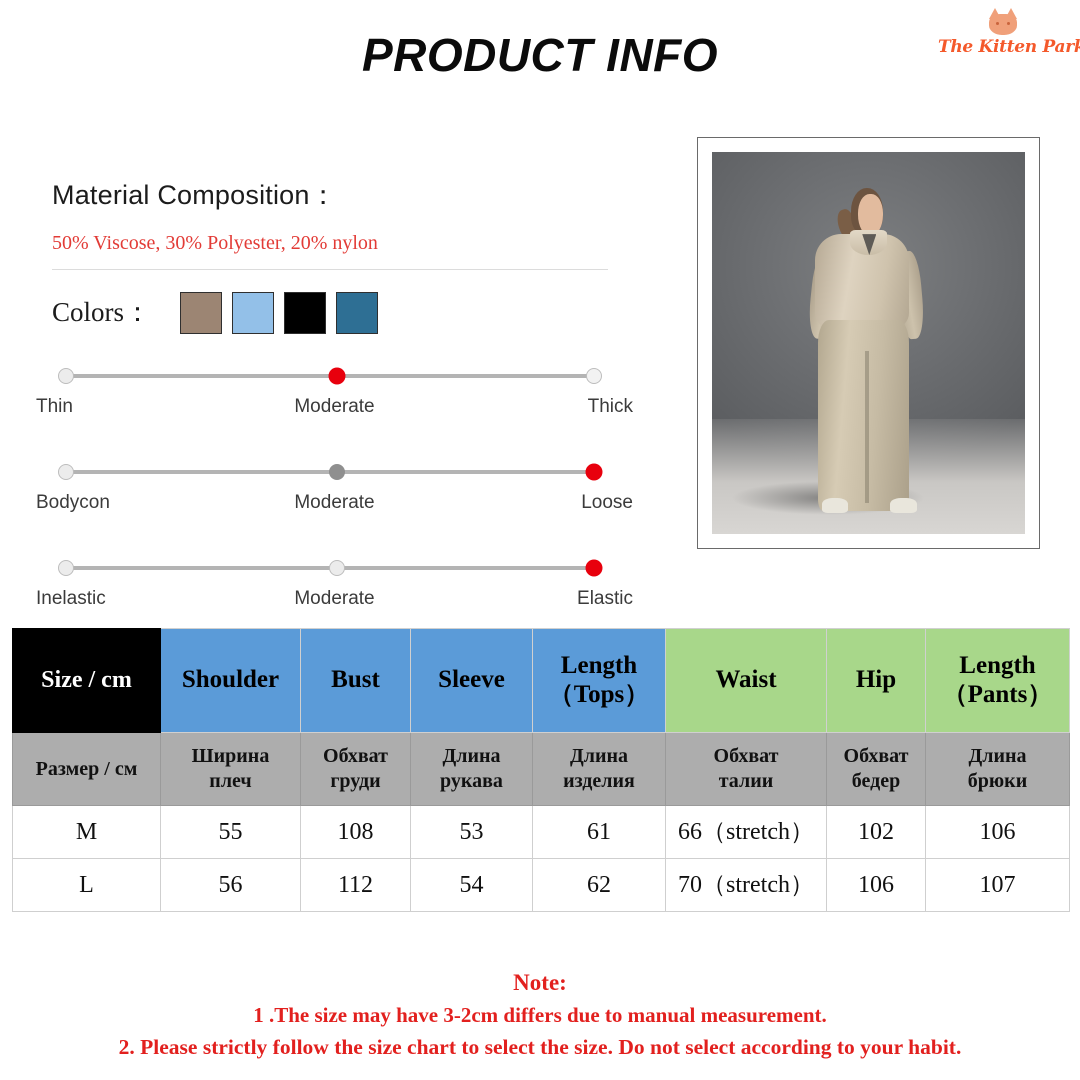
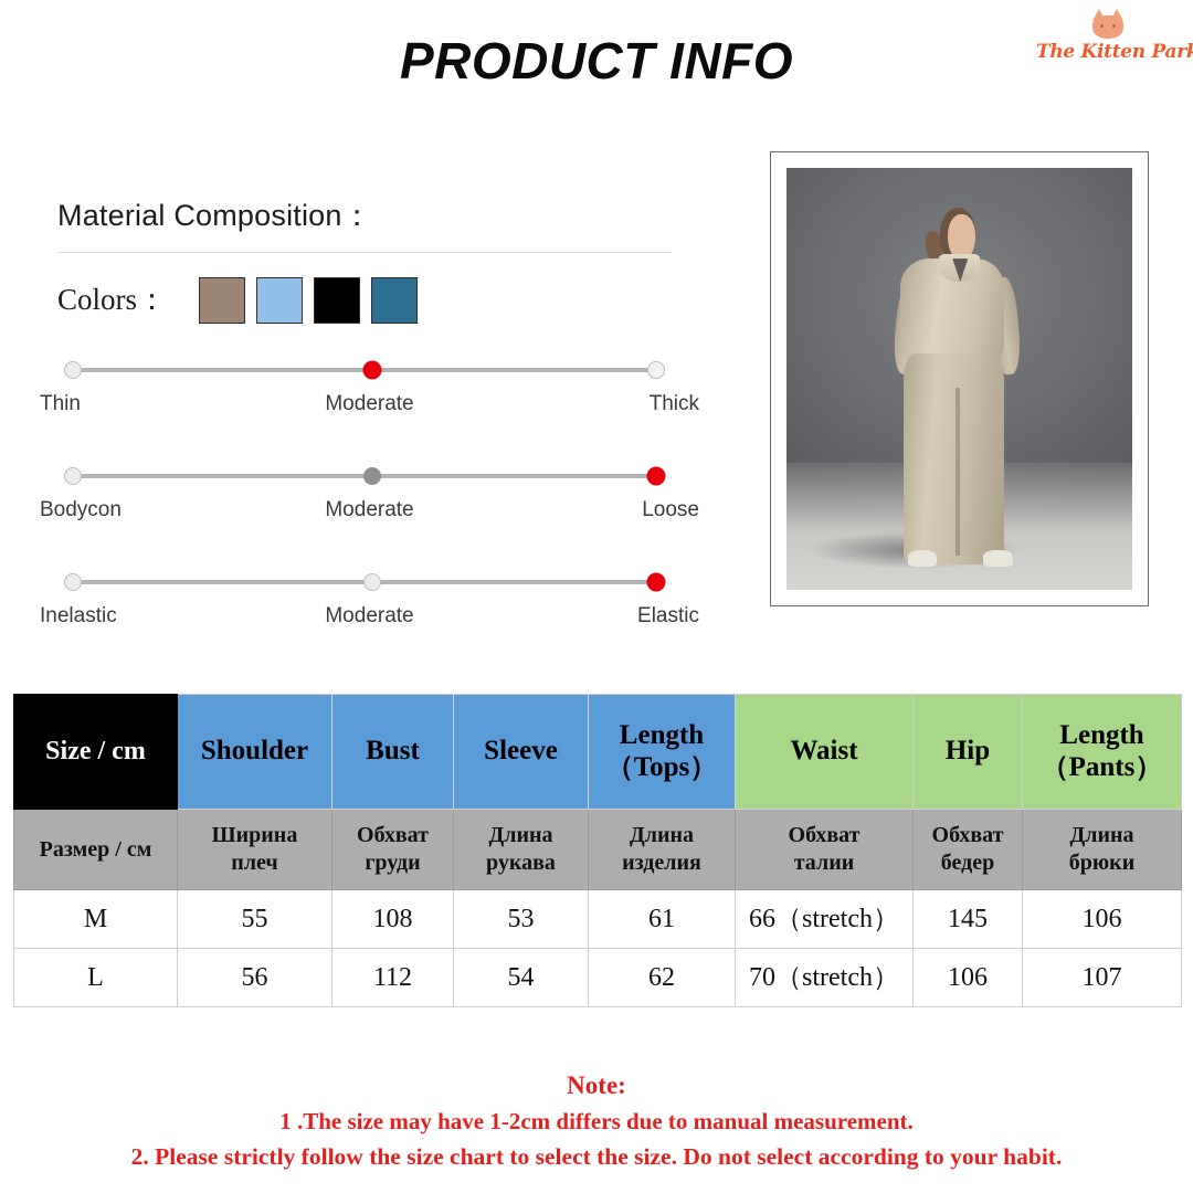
  PRODUCT INFO
  The Kitten Par
  Material Composition：
- 50% Viscose, 30% Polyester, 20% nylon
  Colors：
  Thin
  Moderate
  Thick
  Bodycon
  Moderate
  Loose
  Inelastic
  Moderate
  Elastic
  Size / cm	Shoulder	Bust	Sleeve	Length （Tops）	Waist	Hip	Length （Pants）
  Размер / см	Ширина плеч	Обхват груди	Длина рукава	Длина изделия	Обхват талии	Обхват бедер	Длина брюки
- M	55	108	53	61	66（stretch）	102	106
+ M	55	108	53	61	66（stretch）	145	106
  L	56	112	54	62	70（stretch）	106	107
  Note:
- 1 .The size may have 3-2cm differs due to manual measurement.
+ 1 .The size may have 1-2cm differs due to manual measurement.
  2. Please strictly follow the size chart to select the size. Do not select according to your habit.
